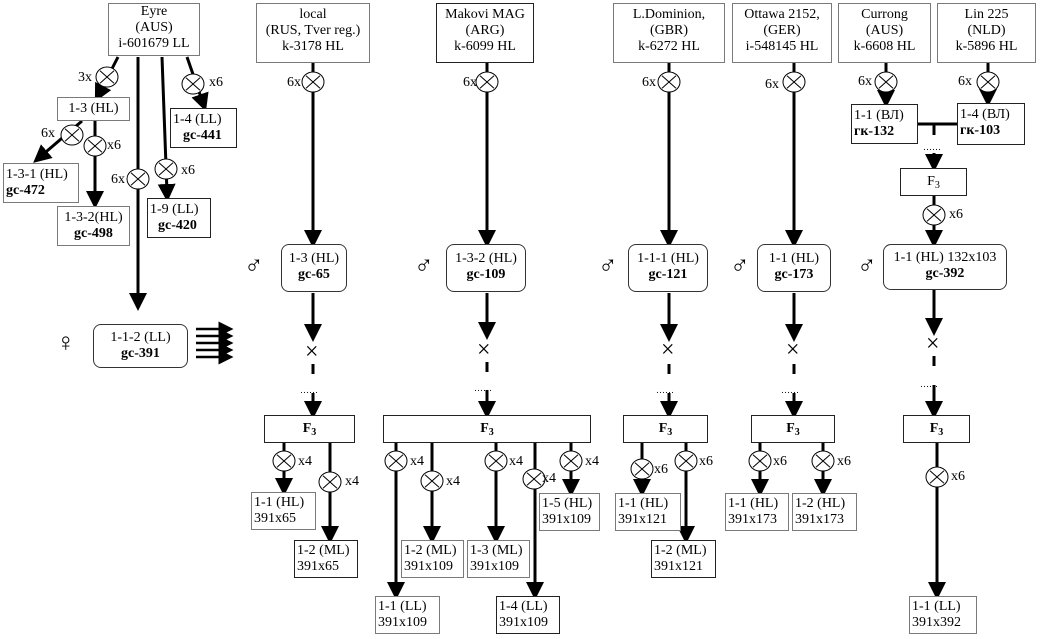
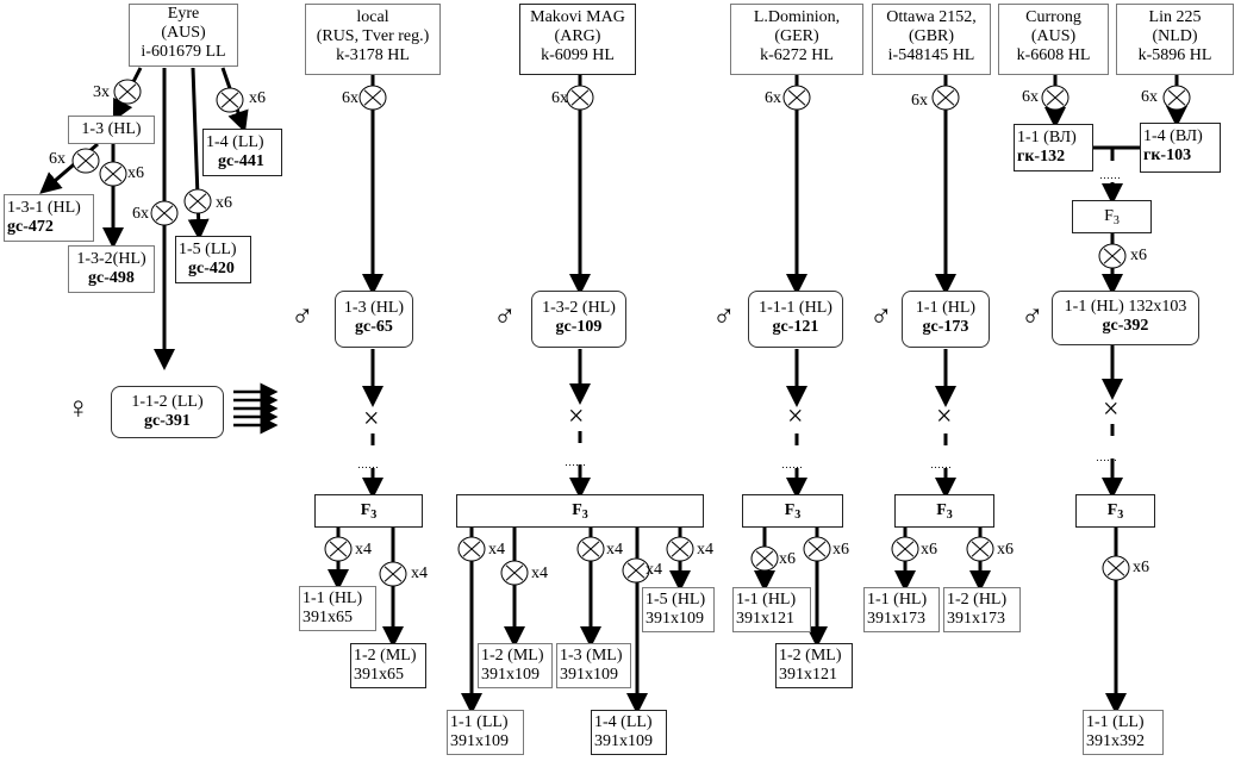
  Eyre
  (AUS)
  i-601679 LL
  local
  (RUS, Tver reg.)
  k-3178 HL
  Makovi MAG
  (ARG)
  k-6099 HL
  L.Dominion,
- (GBR)
+ (GER)
  k-6272 HL
  Ottawa 2152,
- (GER)
+ (GBR)
  i-548145 HL
  Currong
  (AUS)
  k-6608 HL
  Lin 225
  (NLD)
  k-5896 HL
  1-3 (HL)
  1-4 (LL)
  gc-441
  1-3-1 (HL)
  gc-472
  1-3-2(HL)
  gc-498
- 1-9 (LL)
+ 1-5 (LL)
  gc-420
  1-1 (ВЛ)
  гк-132
  1-4 (ВЛ)
  гк-103
  F3
  ♀
  1-1-2 (LL)
  gc-391
  ♂
  1-3 (HL)
  gc-65
  ♂
  1-3-2 (HL)
  gc-109
  ♂
  1-1-1 (HL)
  gc-121
  ♂
  1-1 (HL)
  gc-173
  ♂
  1-1 (HL) 132x103
  gc-392
  F3
  F3
  F3
  F3
  F3
  1-1 (HL)
  391x65
  1-2 (ML)
  391x65
  1-1 (LL)
  391x109
  1-2 (ML)
  391x109
  1-3 (ML)
  391x109
  1-4 (LL)
  391x109
  1-5 (HL)
  391x109
  1-1 (HL)
  391x121
  1-2 (ML)
  391x121
  1-1 (HL)
  391x173
  1-2 (HL)
  391x173
  1-1 (LL)
  391x392
  ×
  ×
  ×
  ×
  ×
  ……
  ……
  ……
  ……
  ……
  ……
  3x
  x6
  6x
  x6
  x6
  6x
  6x
  6x
  6x
  6x
  6x
  6x
  x6
  x4
  x4
  x4
  x4
  x4
  x4
  x4
  x6
  x6
  x6
  x6
  x6
